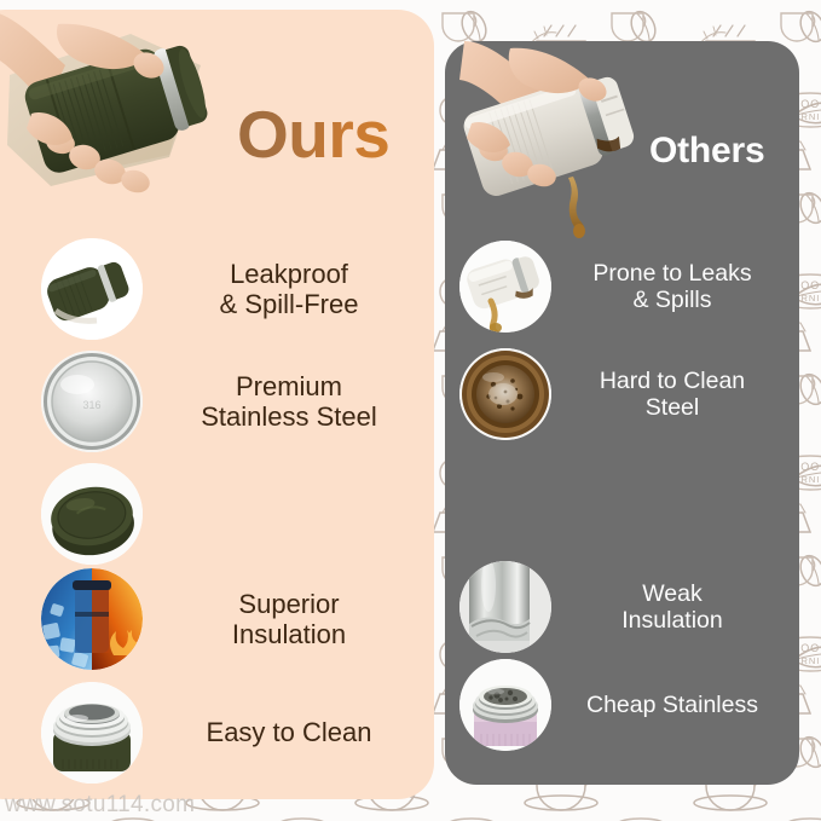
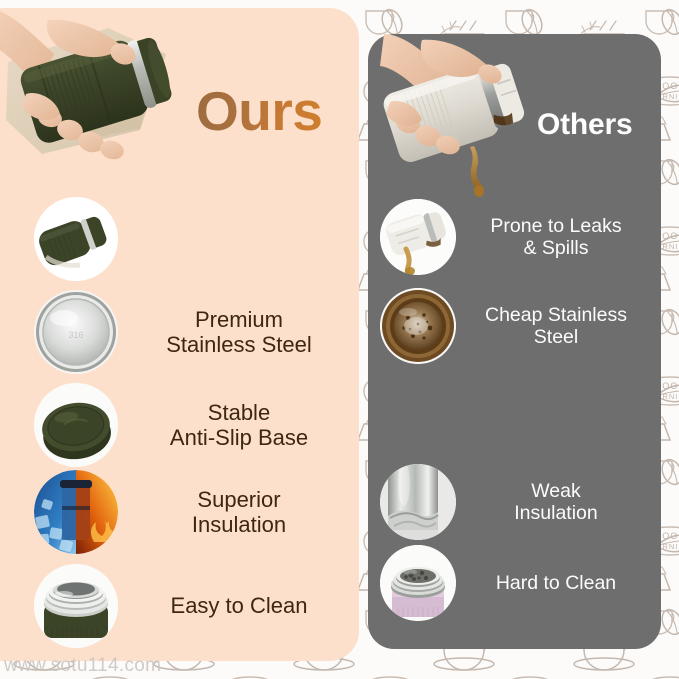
- Leakproof
- & Spill-Free
  316
  Premium
  Stainless Steel
+ Stable
+ Anti-Slip Base
  Superior
  Insulation
  Easy to Clean
  Ours
  Prone to Leaks
  & Spills
- Hard to Clean
+ Cheap Stainless
  Steel
  Weak
  Insulation
- Cheap Stainless
+ Hard to Clean
  Others
  www.sotu114.com
